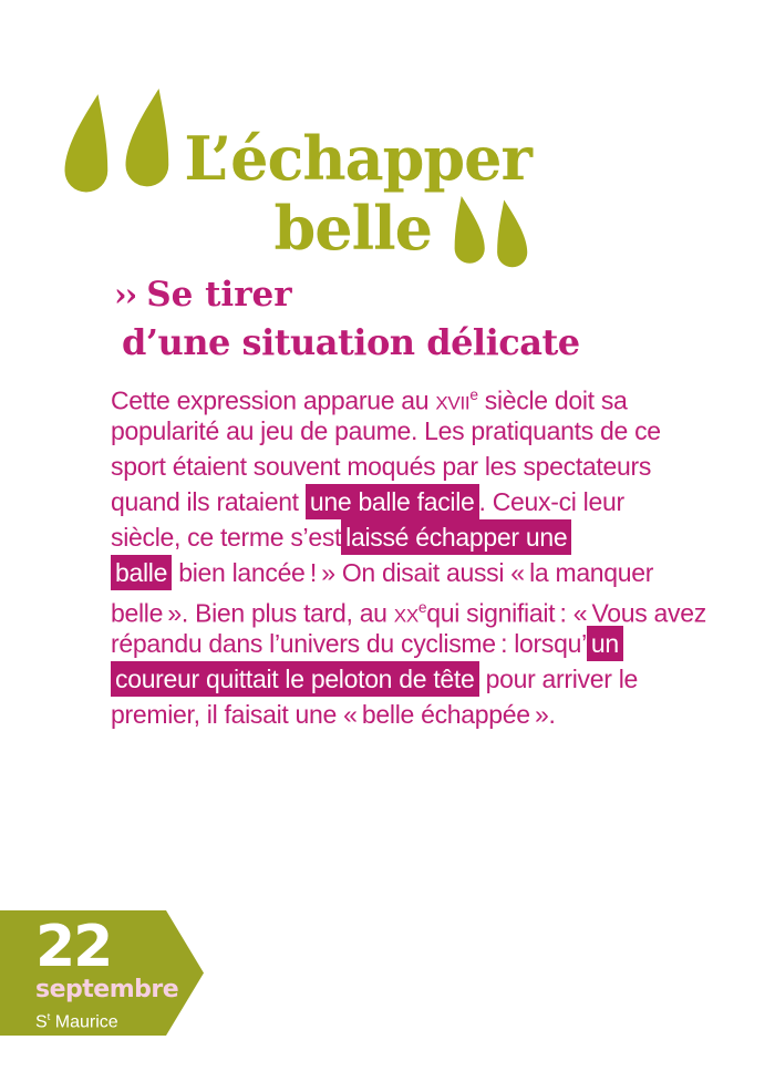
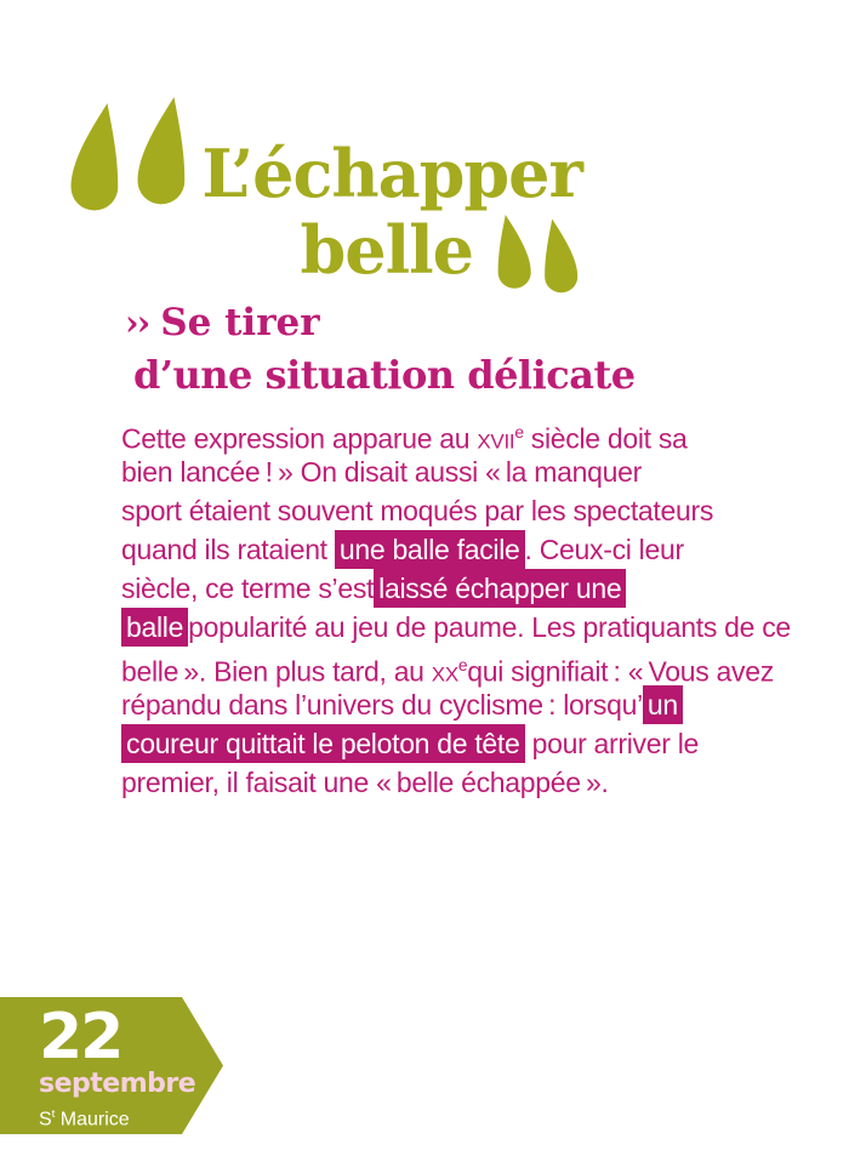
  L’échapper
  belle
  ›› Se tirer
  d’une situation délicate
  Cette expression apparue au XVIIe siècle doit sa
- popularité au jeu de paume. Les pratiquants de ce
+ bien lancée ! » On disait aussi « la manquer
  sport étaient souvent moqués par les spectateurs
  quand ils rataient une balle facile . Ceux-ci leur
  siècle, ce terme s’est laissé échapper une
- balle bien lancée ! » On disait aussi « la manquer
+ balle popularité au jeu de paume. Les pratiquants de ce
  belle ». Bien plus tard, au XXequi signifiait : « Vous avez
  répandu dans l’univers du cyclisme : lorsqu’ un
  coureur quittait le peloton de tête pour arriver le
  premier, il faisait une « belle échappée ».
  22
  septembre
  St Maurice
